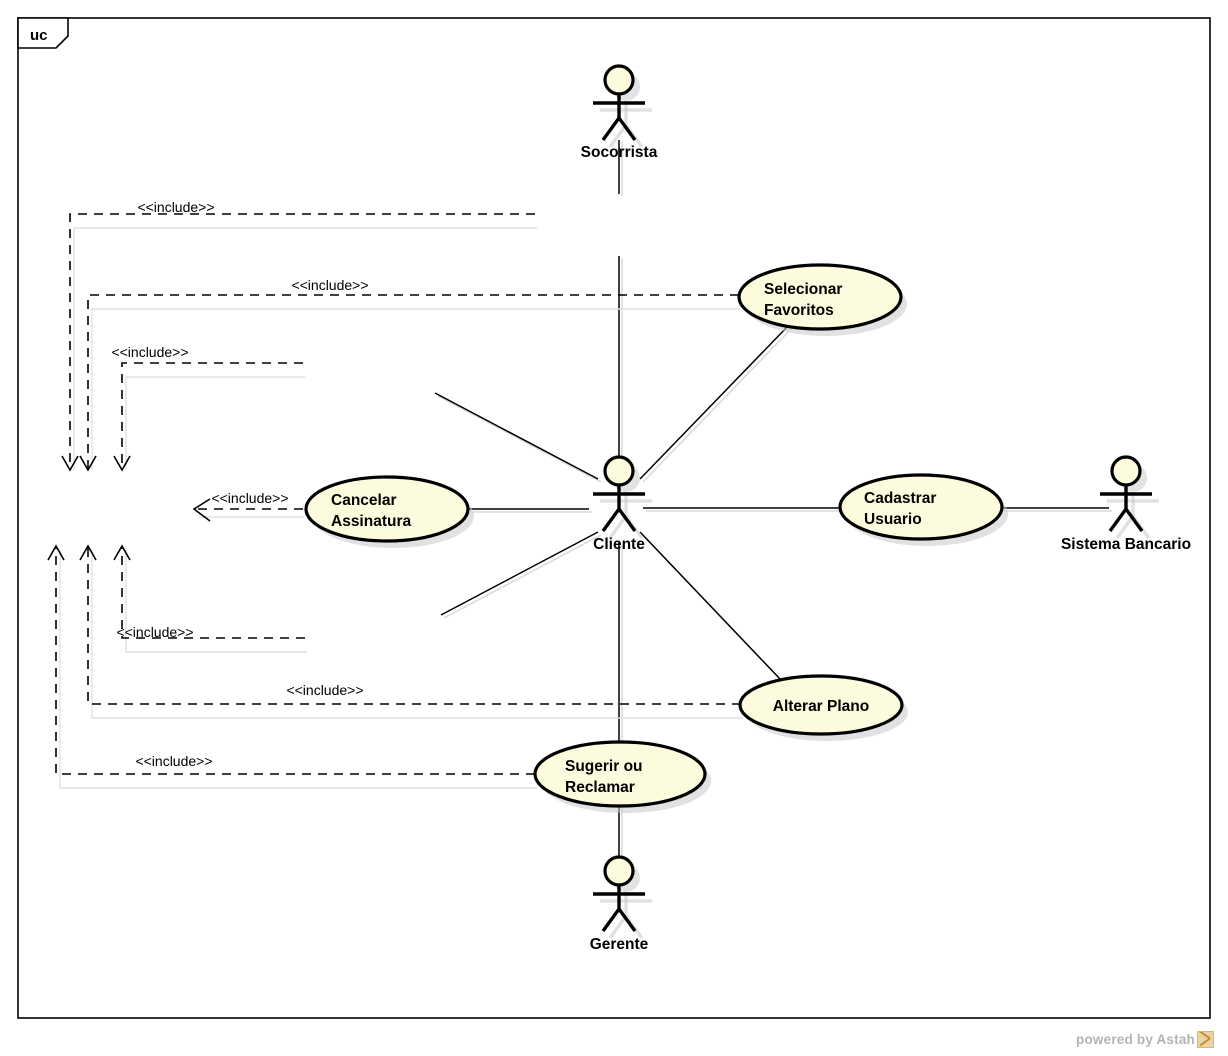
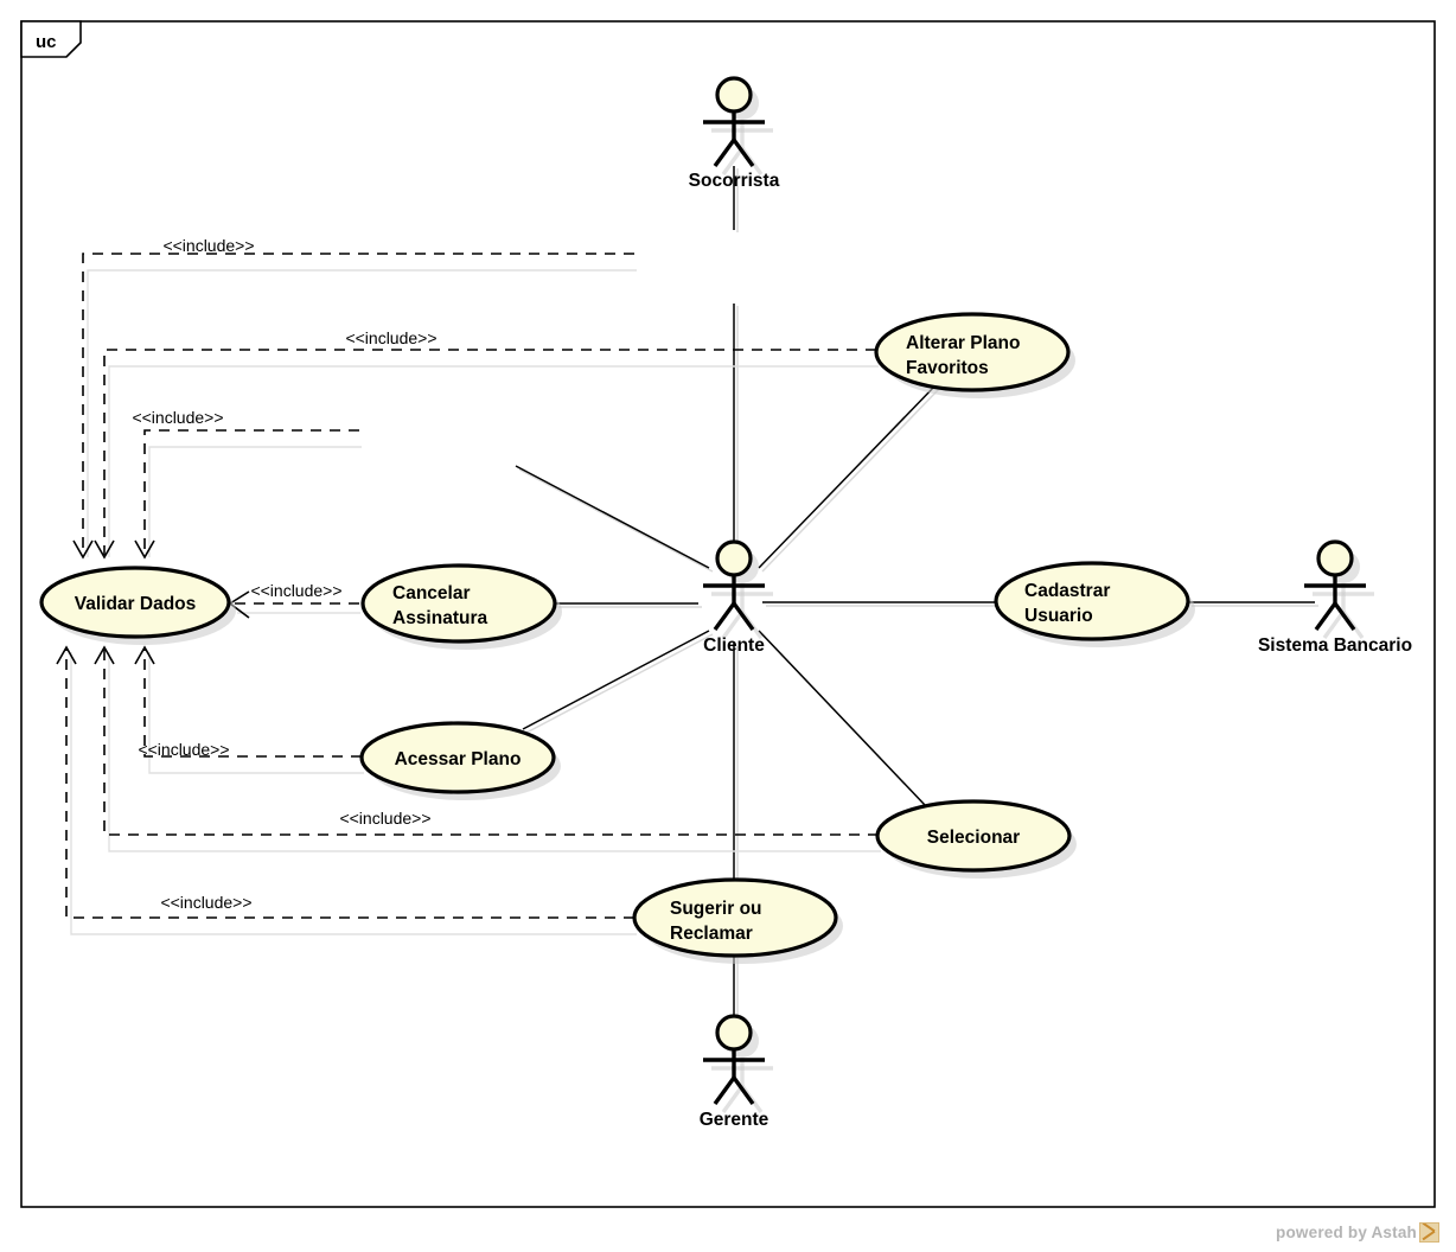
  uc
  <<include>>
  <<include>>
  <<include>>
  <<include>>
  <<include>>
  <<include>>
  <<include>>
- Selecionar
+ Alterar Plano
  Favoritos
+ Validar Dados
  Cancelar
  Assinatura
  Cadastrar
  Usuario
+ Acessar Plano
- Alterar Plano
+ Selecionar
  Sugerir ou
  Reclamar
  Socorrista
  Cliente
  Sistema Bancario
  Gerente
  powered by Astah
